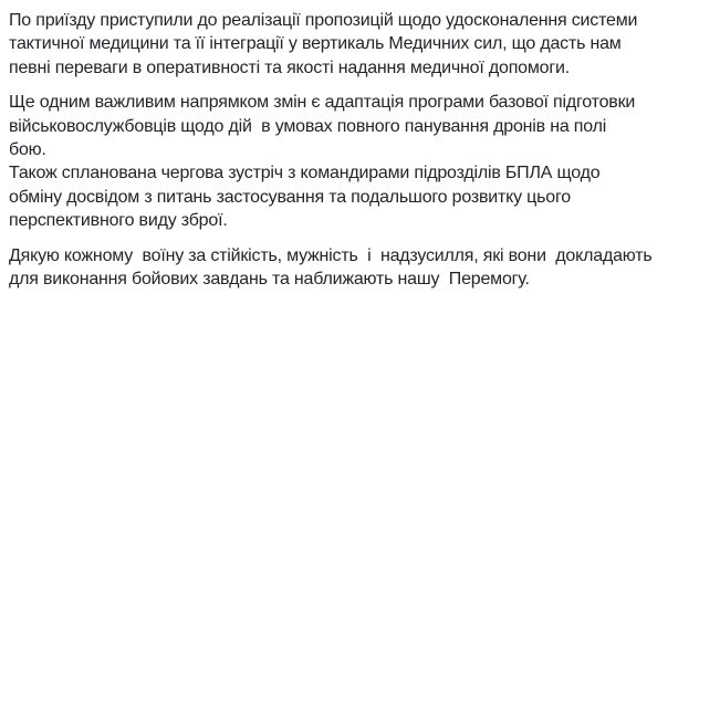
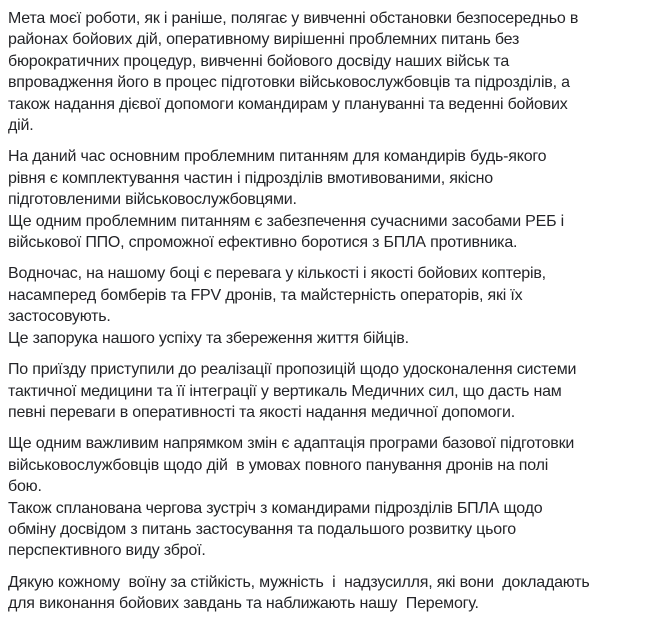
+ Мета моєї роботи, як і раніше, полягає у вивченні обстановки безпосередньо в
+ районах бойових дій, оперативному вирішенні проблемних питань без
+ бюрократичних процедур, вивченні бойового досвіду наших військ та
+ впровадження його в процес підготовки військовослужбовців та підрозділів, а
+ також надання дієвої допомоги командирам у плануванні та веденні бойових
+ дій.
+ На даний час основним проблемним питанням для командирів будь-якого
+ рівня є комплектування частин і підрозділів вмотивованими, якісно
+ підготовленими військовослужбовцями.
+ Ще одним проблемним питанням є забезпечення сучасними засобами РЕБ і
+ військової ППО, спроможної ефективно боротися з БПЛА противника.
+ Водночас, на нашому боці є перевага у кількості і якості бойових коптерів,
+ насамперед бомберів та FPV дронів, та майстерність операторів, які їх
+ застосовують.
+ Це запорука нашого успіху та збереження життя бійців.
  По приїзду приступили до реалізації пропозицій щодо удосконалення системи
  тактичної медицини та її інтеграції у вертикаль Медичних сил, що дасть нам
  певні переваги в оперативності та якості надання медичної допомоги.
  Ще одним важливим напрямком змін є адаптація програми базової підготовки
  військовослужбовців щодо дій в умовах повного панування дронів на полі
  бою.
  Також спланована чергова зустріч з командирами підрозділів БПЛА щодо
  обміну досвідом з питань застосування та подальшого розвитку цього
  перспективного виду зброї.
  Дякую кожному воїну за стійкість, мужність і надзусилля, які вони докладають
  для виконання бойових завдань та наближають нашу Перемогу.
